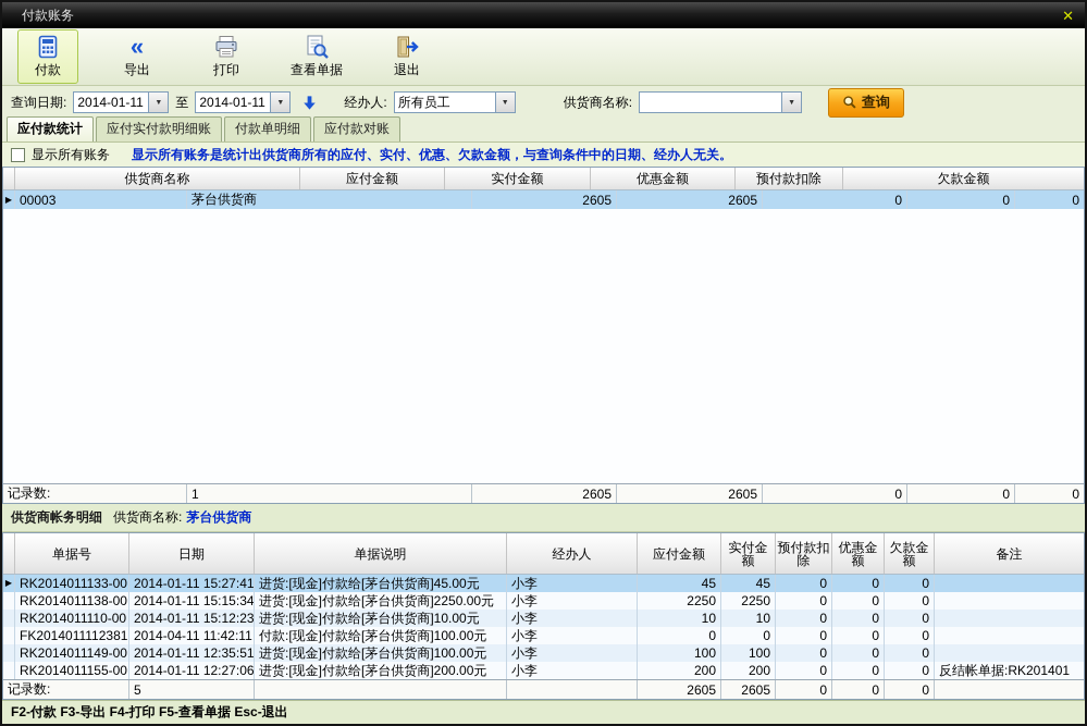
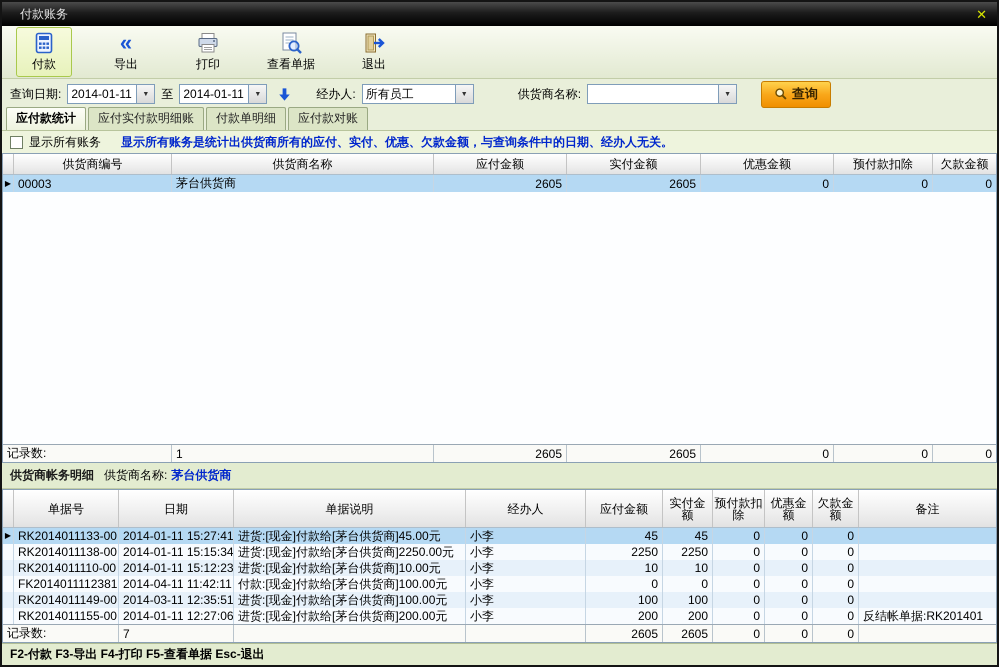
  付款账务
  ✕
  付款
  «
  导出
  打印
  查看单据
  退出
  查询日期:
  2014-01-11
  至
  2014-01-11
  经办人:
  所有员工
  供货商名称:
  查询
  应付款统计
  应付实付款明细账
  付款单明细
  应付款对账
  显示所有账务
  显示所有账务是统计出供货商所有的应付、实付、优惠、欠款金额，与查询条件中的日期、经办人无关。
+ 供货商编号
  供货商名称
  应付金额
  实付金额
  优惠金额
  预付款扣除
  欠款金额
  ▶
  00003
  茅台供货商
  2605
  2605
  0
  0
  0
  记录数:
  1
  2605
  2605
  0
  0
  0
  供货商帐务明细
  供货商名称:
  茅台供货商
  单据号
  日期
  单据说明
  经办人
  应付金额
  实付金额
  预付款扣除
  优惠金额
  欠款金额
  备注
  ▶
  RK2014011133-00
  2014-01-11 15:27:41
  进货:[现金]付款给[茅台供货商]45.00元
  小李
  45
  45
  0
  0
  0
  RK2014011138-00
  2014-01-11 15:15:34
  进货:[现金]付款给[茅台供货商]2250.00元
  小李
  2250
  2250
  0
  0
  0
  RK2014011110-00
  2014-01-11 15:12:23
  进货:[现金]付款给[茅台供货商]10.00元
  小李
  10
  10
  0
  0
  0
  FK2014011112381
  2014-04-11 11:42:11
  付款:[现金]付款给[茅台供货商]100.00元
  小李
  0
  0
  0
  0
  0
  RK2014011149-00
- 2014-01-11 12:35:51
+ 2014-03-11 12:35:51
  进货:[现金]付款给[茅台供货商]100.00元
  小李
  100
  100
  0
  0
  0
  RK2014011155-00
  2014-01-11 12:27:06
  进货:[现金]付款给[茅台供货商]200.00元
  小李
  200
  200
  0
  0
  0
  反结帐单据:RK201401
  记录数:
- 5
+ 7
  2605
  2605
  0
  0
  0
  F2-付款 F3-导出 F4-打印 F5-查看单据 Esc-退出
